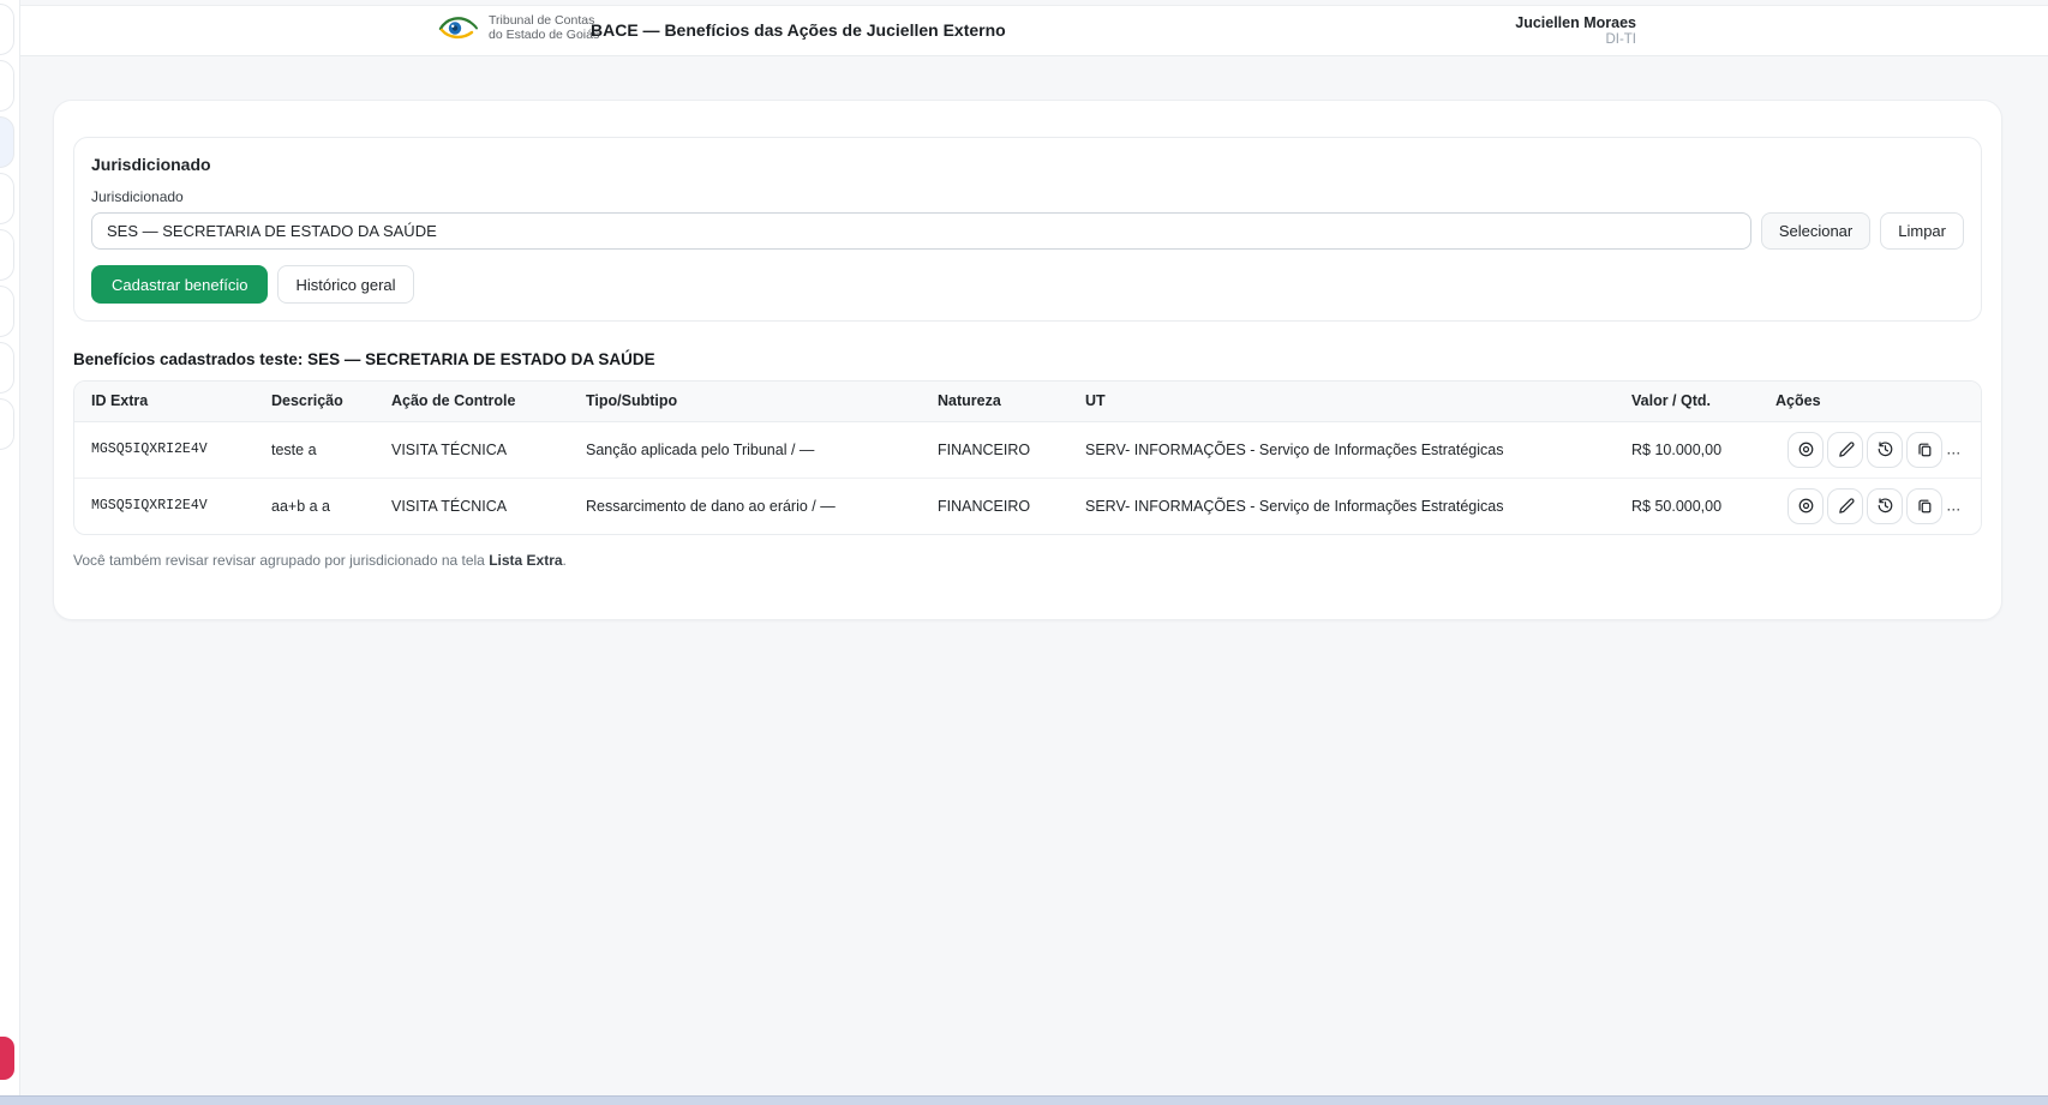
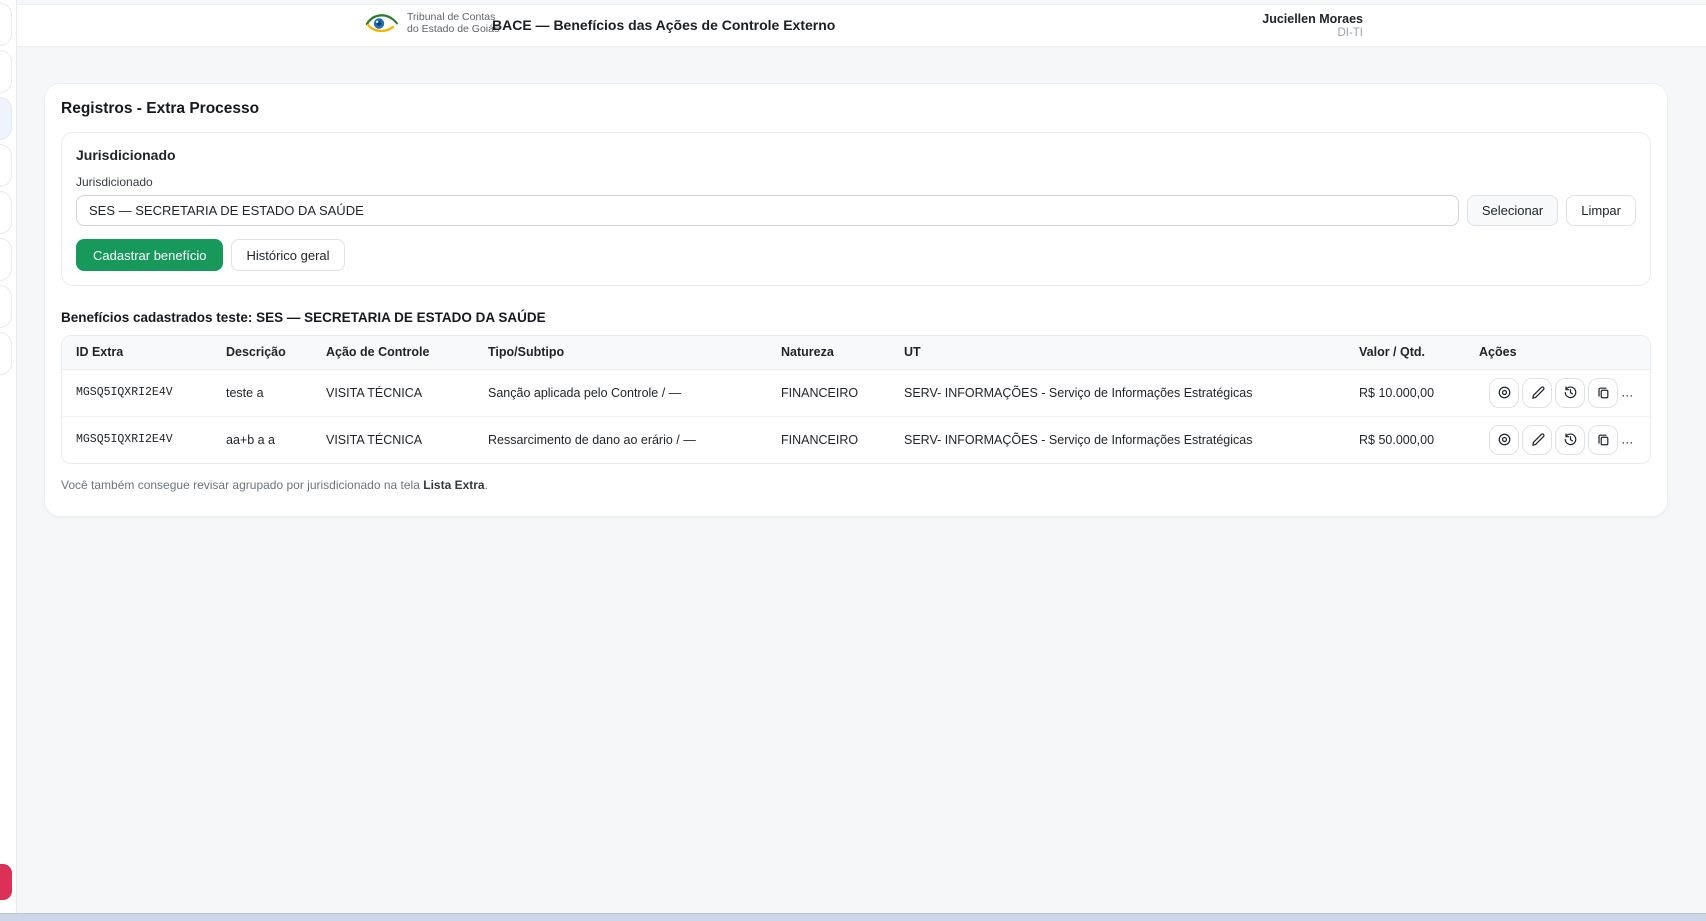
  Tribunal de Contas
  do Estado de Goiás
- BACE — Benefícios das Ações de Juciellen Externo
+ BACE — Benefícios das Ações de Controle Externo
  Juciellen Moraes
  DI-TI
+ Registros - Extra Processo
  Jurisdicionado
  Jurisdicionado
  SES — SECRETARIA DE ESTADO DA SAÚDE
  Selecionar
  Limpar
  Cadastrar benefício
  Histórico geral
  Benefícios cadastrados teste: SES — SECRETARIA DE ESTADO DA SAÚDE
  ID Extra	Descrição	Ação de Controle	Tipo/Subtipo	Natureza	UT	Valor / Qtd.	Ações
- MGSQ5IQXRI2E4V	teste a	VISITA TÉCNICA	Sanção aplicada pelo Tribunal / —	FINANCEIRO	SERV- INFORMAÇÕES - Serviço de Informações Estratégicas	R$ 10.000,00
+ MGSQ5IQXRI2E4V	teste a	VISITA TÉCNICA	Sanção aplicada pelo Controle / —	FINANCEIRO	SERV- INFORMAÇÕES - Serviço de Informações Estratégicas	R$ 10.000,00
  MGSQ5IQXRI2E4V	aa+b a a	VISITA TÉCNICA	Ressarcimento de dano ao erário / —	FINANCEIRO	SERV- INFORMAÇÕES - Serviço de Informações Estratégicas	R$ 50.000,00
- Você também revisar revisar agrupado por jurisdicionado na tela Lista Extra.
+ Você também consegue revisar agrupado por jurisdicionado na tela Lista Extra.
